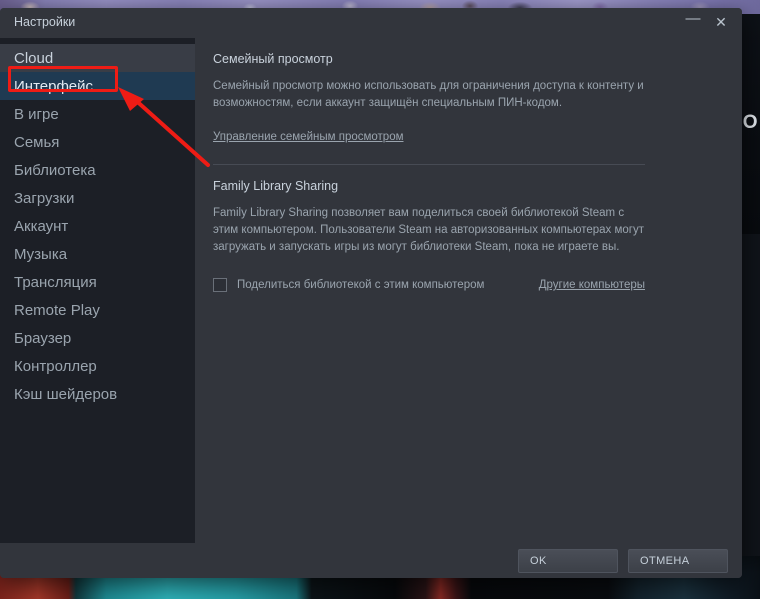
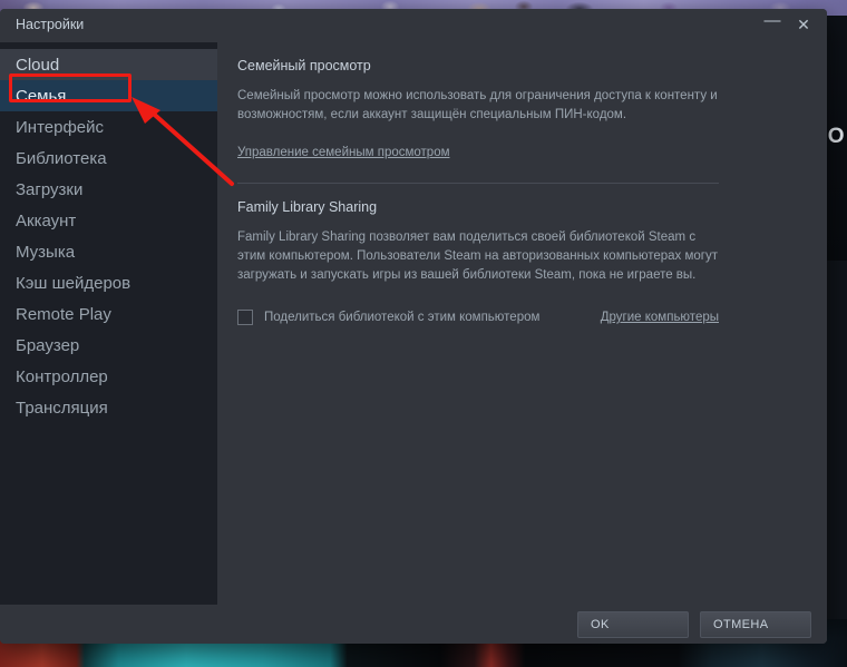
  Настройки
  —
  ✕
  Cloud
- Интерфейс
+ Семья
- В игре
- Семья
+ Интерфейс
  Библиотека
  Загрузки
  Аккаунт
  Музыка
- Трансляция
+ Кэш шейдеров
  Remote Play
  Браузер
  Контроллер
- Кэш шейдеров
+ Трансляция
  Семейный просмотр
  Семейный просмотр можно использовать для ограничения доступа к контенту и возможностям, если аккаунт защищён специальным ПИН-кодом.
  Управление семейным просмотром
  Family Library Sharing
- Family Library Sharing позволяет вам поделиться своей библиотекой Steam с этим компьютером. Пользователи Steam на авторизованных компьютерах могут загружать и запускать игры из могут библиотеки Steam, пока не играете вы.
+ Family Library Sharing позволяет вам поделиться своей библиотекой Steam с этим компьютером. Пользователи Steam на авторизованных компьютерах могут загружать и запускать игры из вашей библиотеки Steam, пока не играете вы.
  Поделиться библиотекой с этим компьютером
  Другие компьютеры
  OK
  ОТМЕНА
